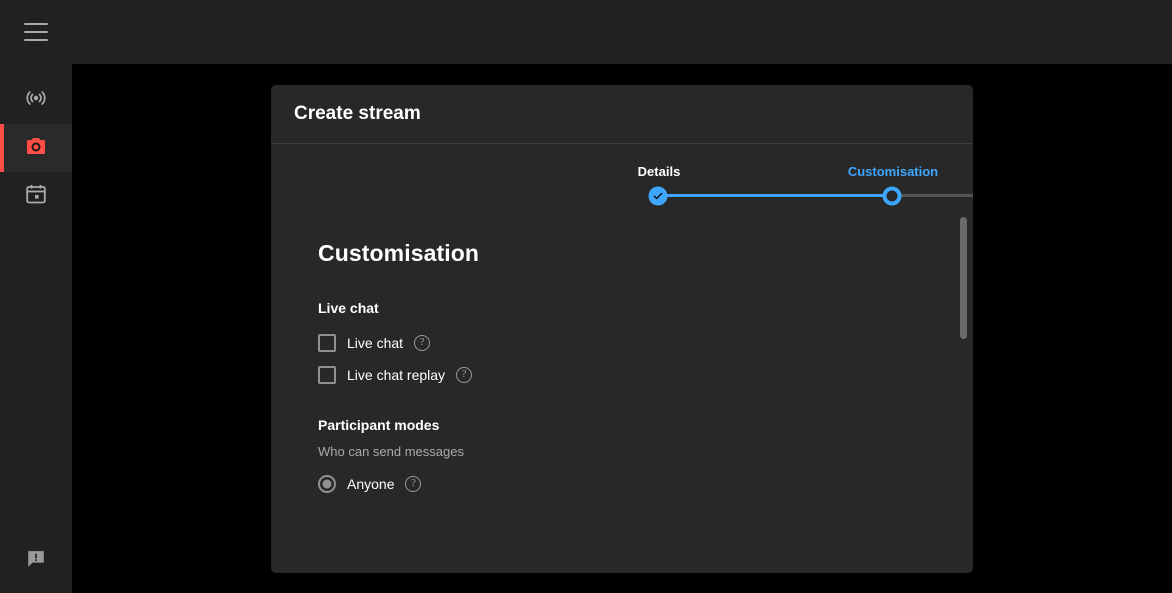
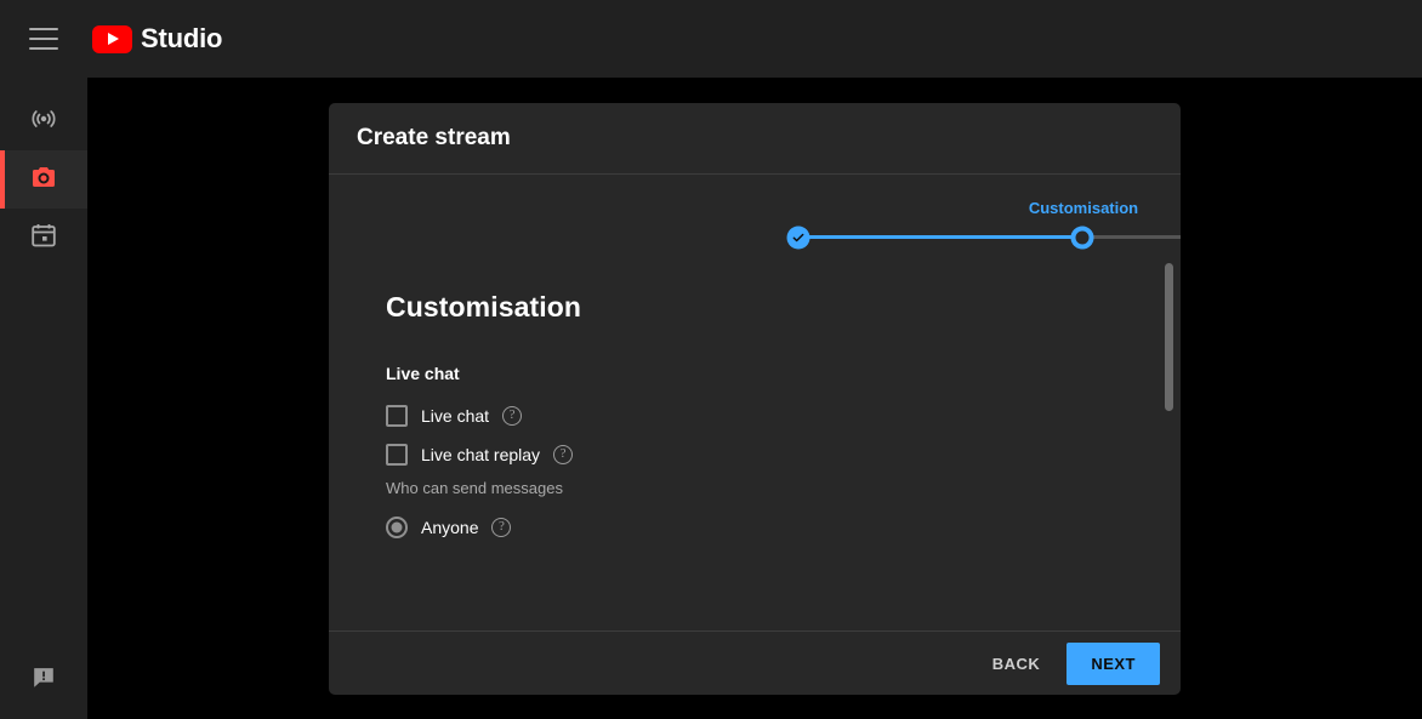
+ Studio
  Create stream
- Details
  Customisation
  Customisation
  Live chat
  Live chat
  ?
  Live chat replay
  ?
- Participant modes
  Who can send messages
  Anyone
  ?
+ BACK
+ NEXT
